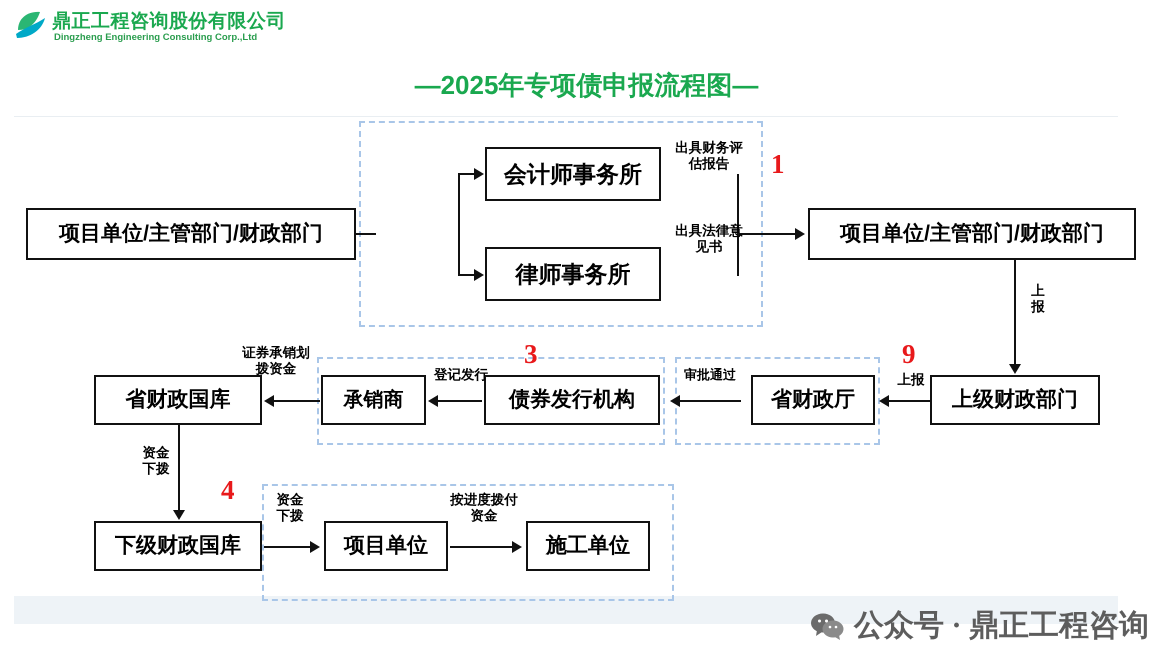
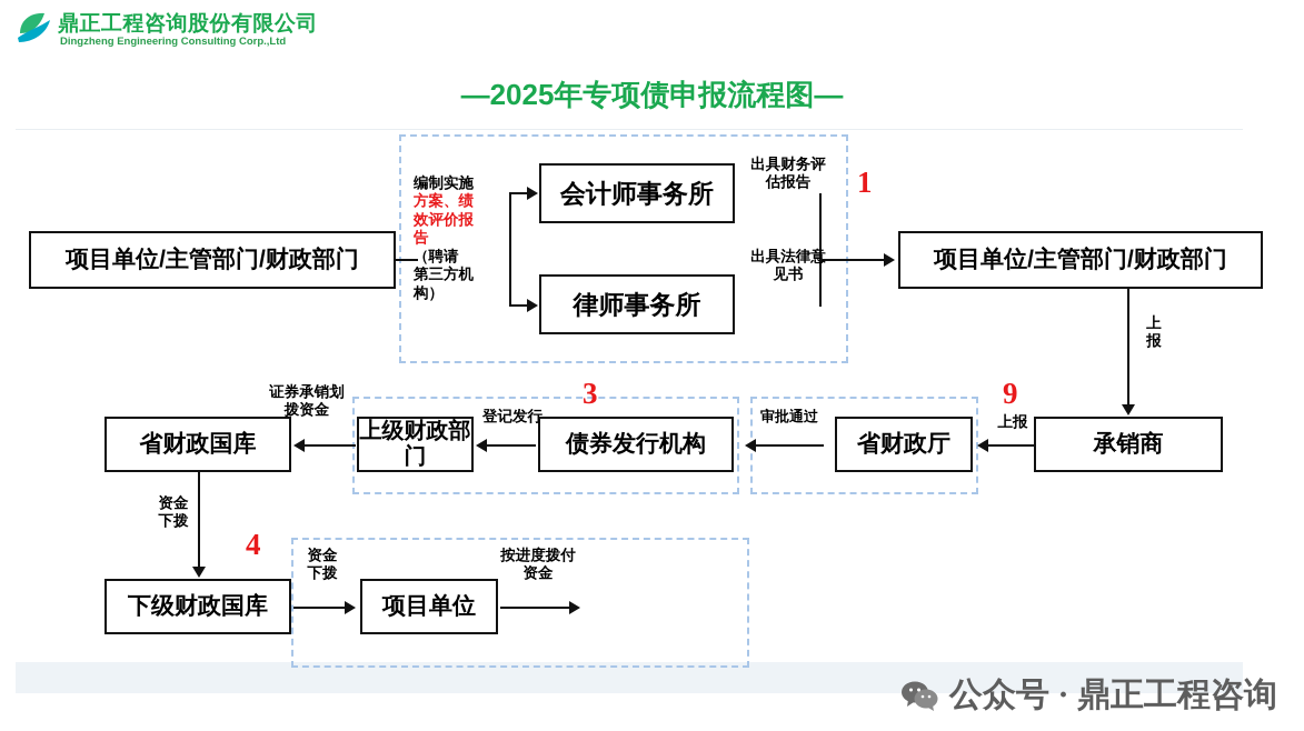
  鼎正工程咨询股份有限公司
  Dingzheng Engineering Consulting Corp.,Ltd
  —2025年专项债申报流程图—
  1
  9
  3
  4
  项目单位/主管部门/财政部门
  会计师事务所
  律师事务所
  项目单位/主管部门/财政部门
+ 编制实施
+ 方案、绩
+ 效评价报
+ 告
+ （聘请
+ 第三方机
+ 构）
  出具财务评
  估报告
  出具法律意
  见书
- 上级财政部门
+ 承销商
  省财政厅
  债券发行机构
- 承销商
+ 上级财政部门
  省财政国库
  上
  报
  上报
  审批通过
  登记发行
  证券承销划
  拨资金
  下级财政国库
  项目单位
- 施工单位
  资金
  下拨
  资金
  下拨
  按进度拨付
  资金
  公众号 · 鼎正工程咨询
